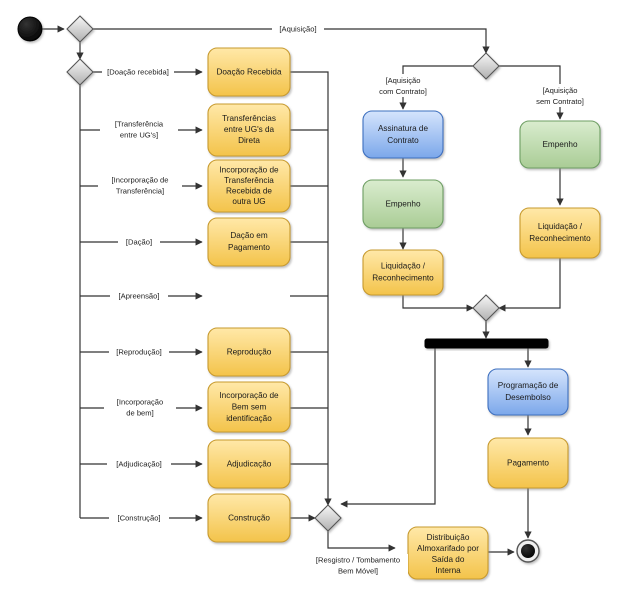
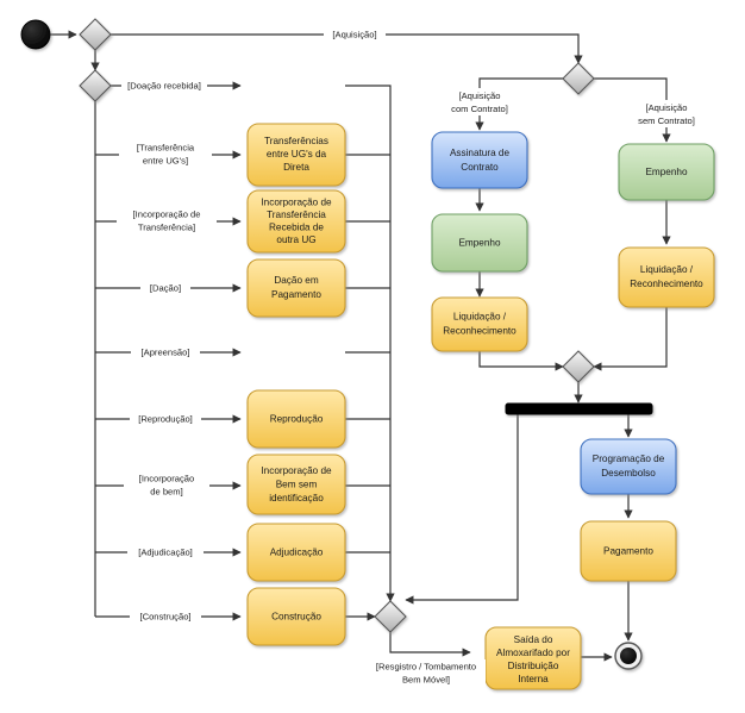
- Doação Recebida
  Transferências
  entre UG's da
  Direta
  Incorporação de
  Transferência
  Recebida de
  outra UG
  Dação em
  Pagamento
  Reprodução
  Incorporação de
  Bem sem
  identificação
  Adjudicação
  Construção
  Assinatura de
  Contrato
  Empenho
  Liquidação /
  Reconhecimento
  Empenho
  Liquidação /
  Reconhecimento
  Programação de
  Desembolso
  Pagamento
- Distribuição
+ Saída do
  Almoxarifado por
- Saída do
+ Distribuição
  Interna
  [Aquisição]
  [Doação recebida]
  [Transferência
  entre UG's]
  [Incorporação de
  Transferência]
  [Dação]
  [Apreensão]
  [Reprodução]
  [Incorporação
  de bem]
  [Adjudicação]
  [Construção]
  [Aquisição
  com Contrato]
  [Aquisição
  sem Contrato]
  [Resgistro / Tombamento
  Bem Móvel]
